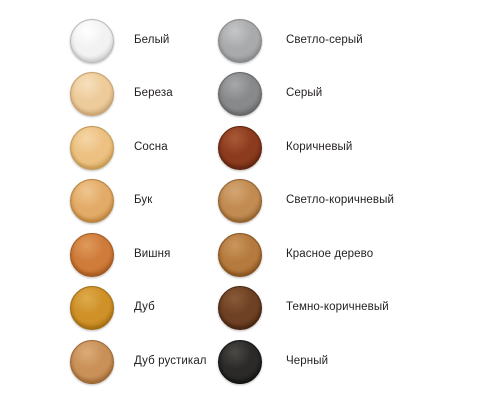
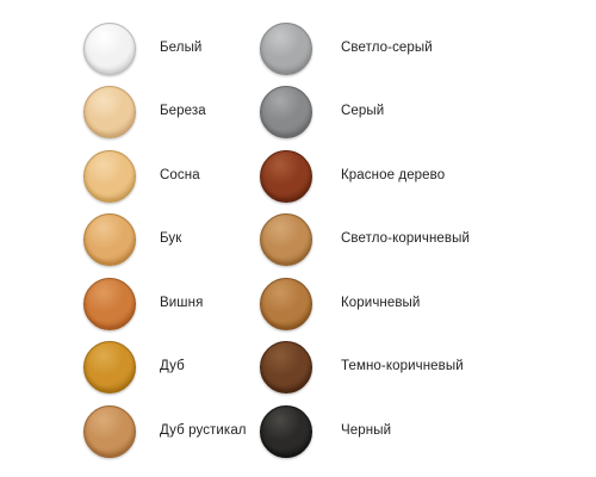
  Белый
  Береза
  Сосна
  Бук
  Вишня
  Дуб
  Дуб рустикал
  Светло-серый
  Серый
- Коричневый
+ Красное дерево
  Светло-коричневый
- Красное дерево
+ Коричневый
  Темно-коричневый
  Черный
